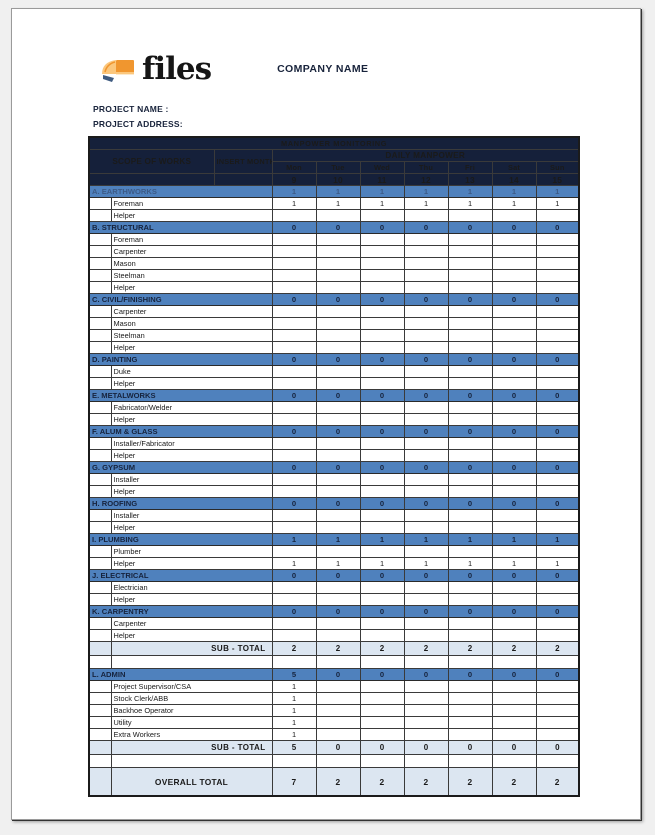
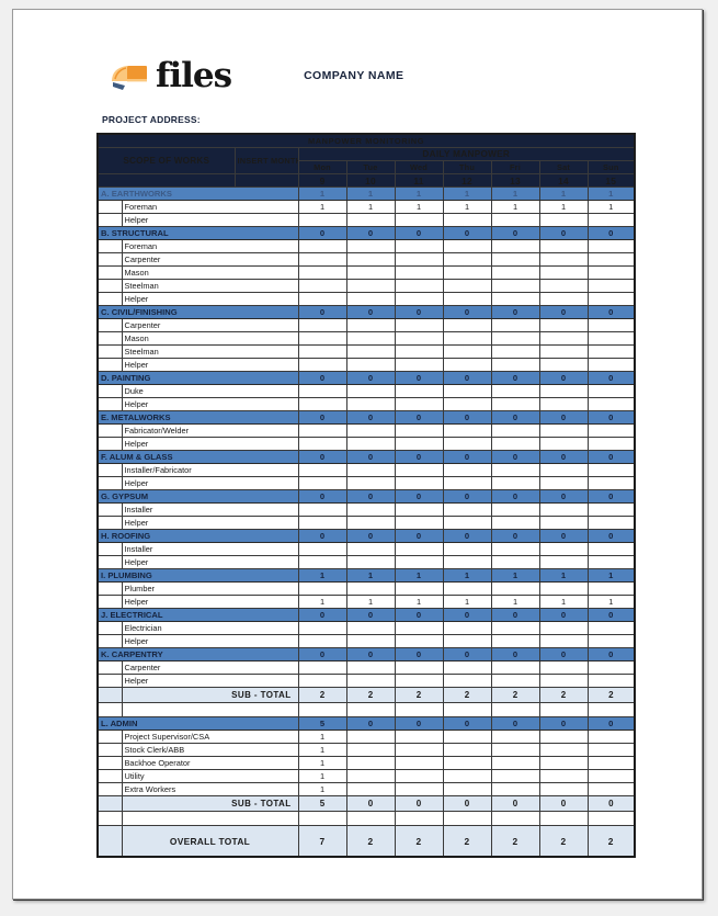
  files
  COMPANY NAME
- PROJECT NAME :
  PROJECT ADDRESS:
  MANPOWER MONITORING
  SCOPE OF WORKS	INSERT MONT	DAILY MANPOWER
  Mon	Tue	Wed	Thu	Fri	Sat	Sun
  		9	10	11	12	13	14	15
  A. EARTHWORKS	1	1	1	1	1	1	1
  	Foreman	1	1	1	1	1	1	1
  	Helper
  B. STRUCTURAL	0	0	0	0	0	0	0
  	Foreman
  	Carpenter
  	Mason
  	Steelman
  	Helper
  C. CIVIL/FINISHING	0	0	0	0	0	0	0
  	Carpenter
  	Mason
  	Steelman
  	Helper
  D. PAINTING	0	0	0	0	0	0	0
  	Duke
  	Helper
  E. METALWORKS	0	0	0	0	0	0	0
  	Fabricator/Welder
  	Helper
  F. ALUM & GLASS	0	0	0	0	0	0	0
  	Installer/Fabricator
  	Helper
  G. GYPSUM	0	0	0	0	0	0	0
  	Installer
  	Helper
  H. ROOFING	0	0	0	0	0	0	0
  	Installer
  	Helper
  I. PLUMBING	1	1	1	1	1	1	1
  	Plumber
  	Helper	1	1	1	1	1	1	1
  J. ELECTRICAL	0	0	0	0	0	0	0
  	Electrician
  	Helper
  K. CARPENTRY	0	0	0	0	0	0	0
  	Carpenter
  	Helper
  	SUB - TOTAL	2	2	2	2	2	2	2
  L. ADMIN	5	0	0	0	0	0	0
  	Project Supervisor/CSA	1
  	Stock Clerk/ABB	1
  	Backhoe Operator	1
  	Utility	1
  	Extra Workers	1
  	SUB - TOTAL	5	0	0	0	0	0	0
  	OVERALL TOTAL	7	2	2	2	2	2	2
